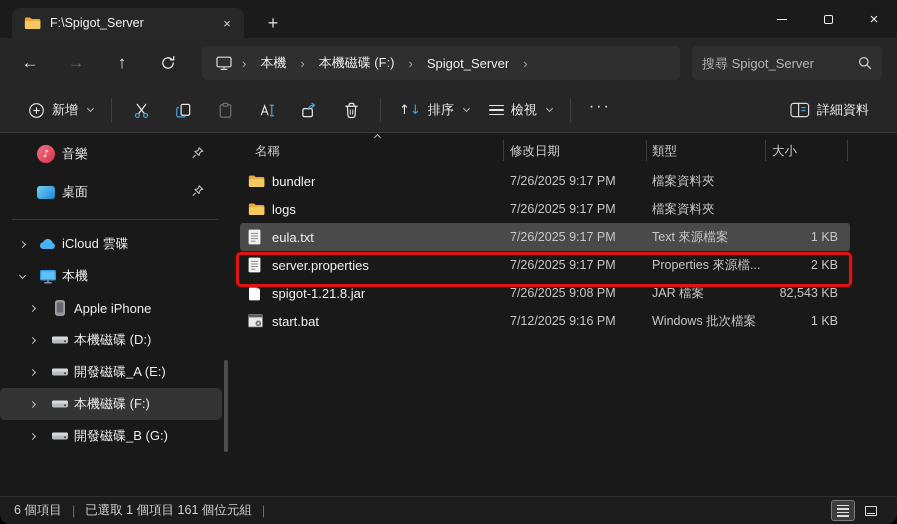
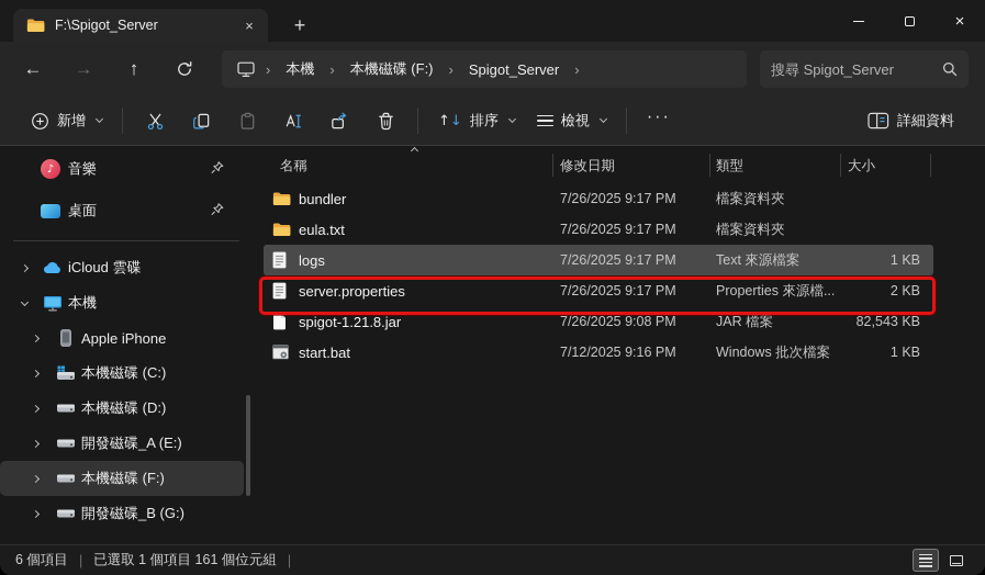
  F:\Spigot_Server
  ×
  +
  ×
  ←
  →
  ↑
  ›
  本機
  ›
  本機磁碟 (F:)
  ›
  Spigot_Server
  ›
  搜尋 Spigot_Server
  新增
  ↑↓
  排序
  檢視
  ···
  詳細資料
  ♪
  音樂
  桌面
  iCloud 雲碟
  本機
  Apple iPhone
+ 本機磁碟 (C:)
  本機磁碟 (D:)
  開發磁碟_A (E:)
  本機磁碟 (F:)
  開發磁碟_B (G:)
  名稱
  修改日期
  類型
  大小
  bundler
  7/26/2025 9:17 PM
  檔案資料夾
- logs
+ eula.txt
  7/26/2025 9:17 PM
  檔案資料夾
- eula.txt
+ logs
  7/26/2025 9:17 PM
  Text 來源檔案
  1 KB
  server.properties
  7/26/2025 9:17 PM
  Properties 來源檔...
  2 KB
  spigot-1.21.8.jar
  7/26/2025 9:08 PM
  JAR 檔案
  82,543 KB
  start.bat
  7/12/2025 9:16 PM
  Windows 批次檔案
  1 KB
  6 個項目
  |
  已選取 1 個項目 161 個位元組
  |
